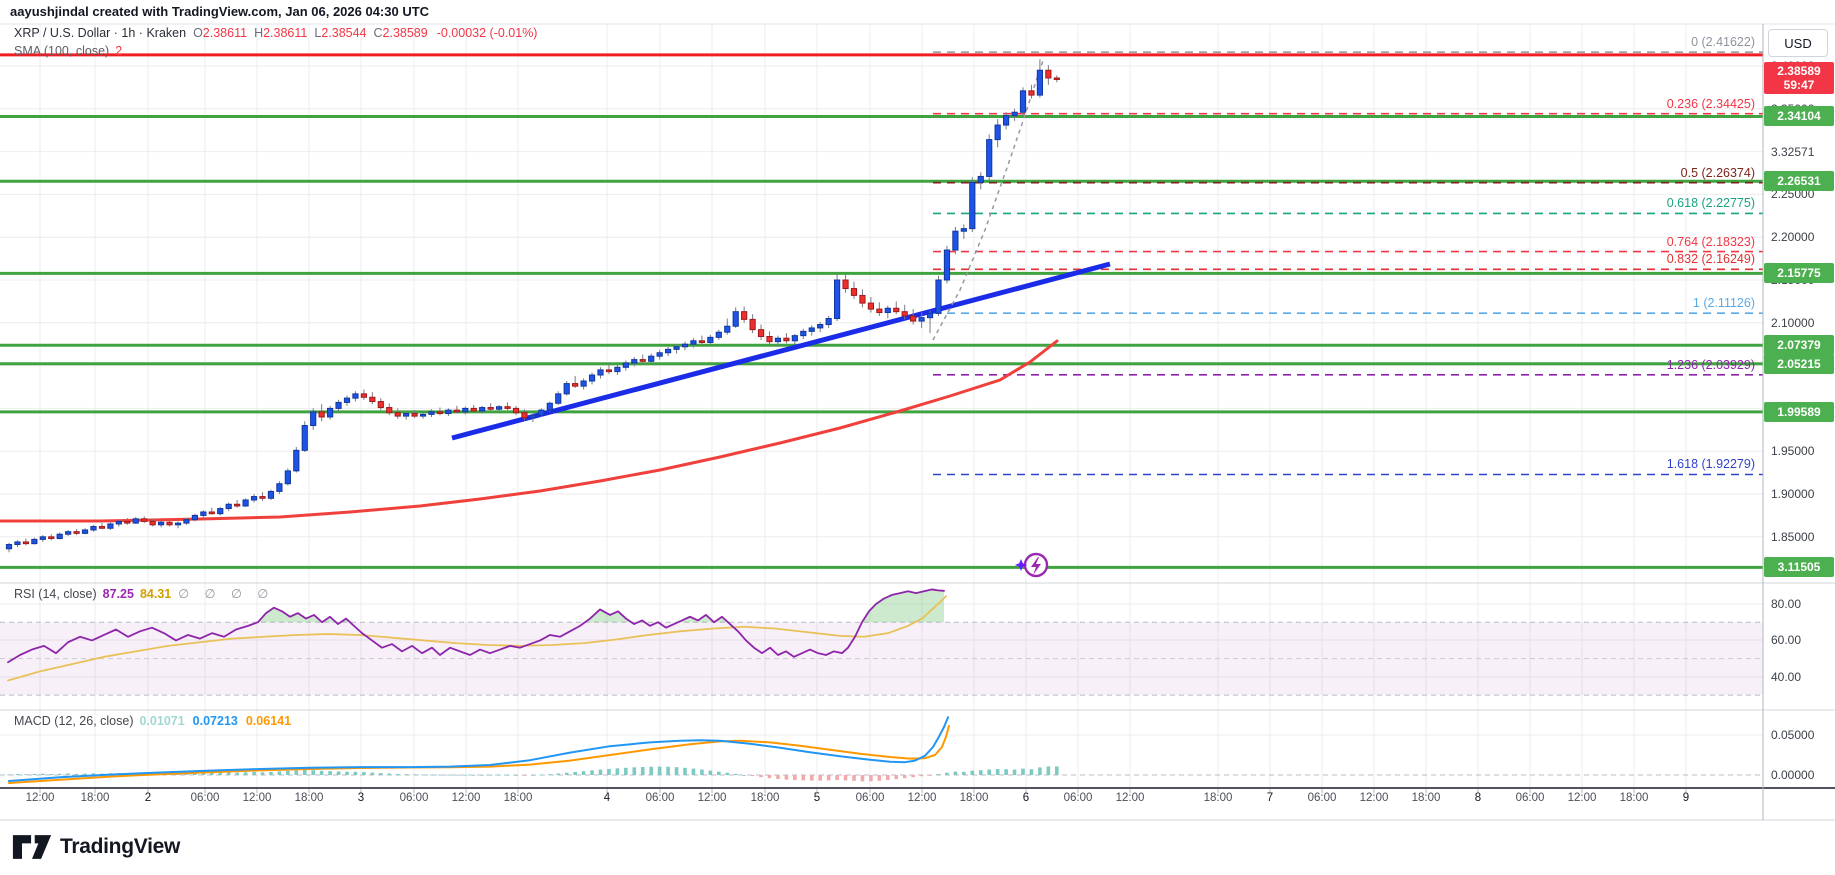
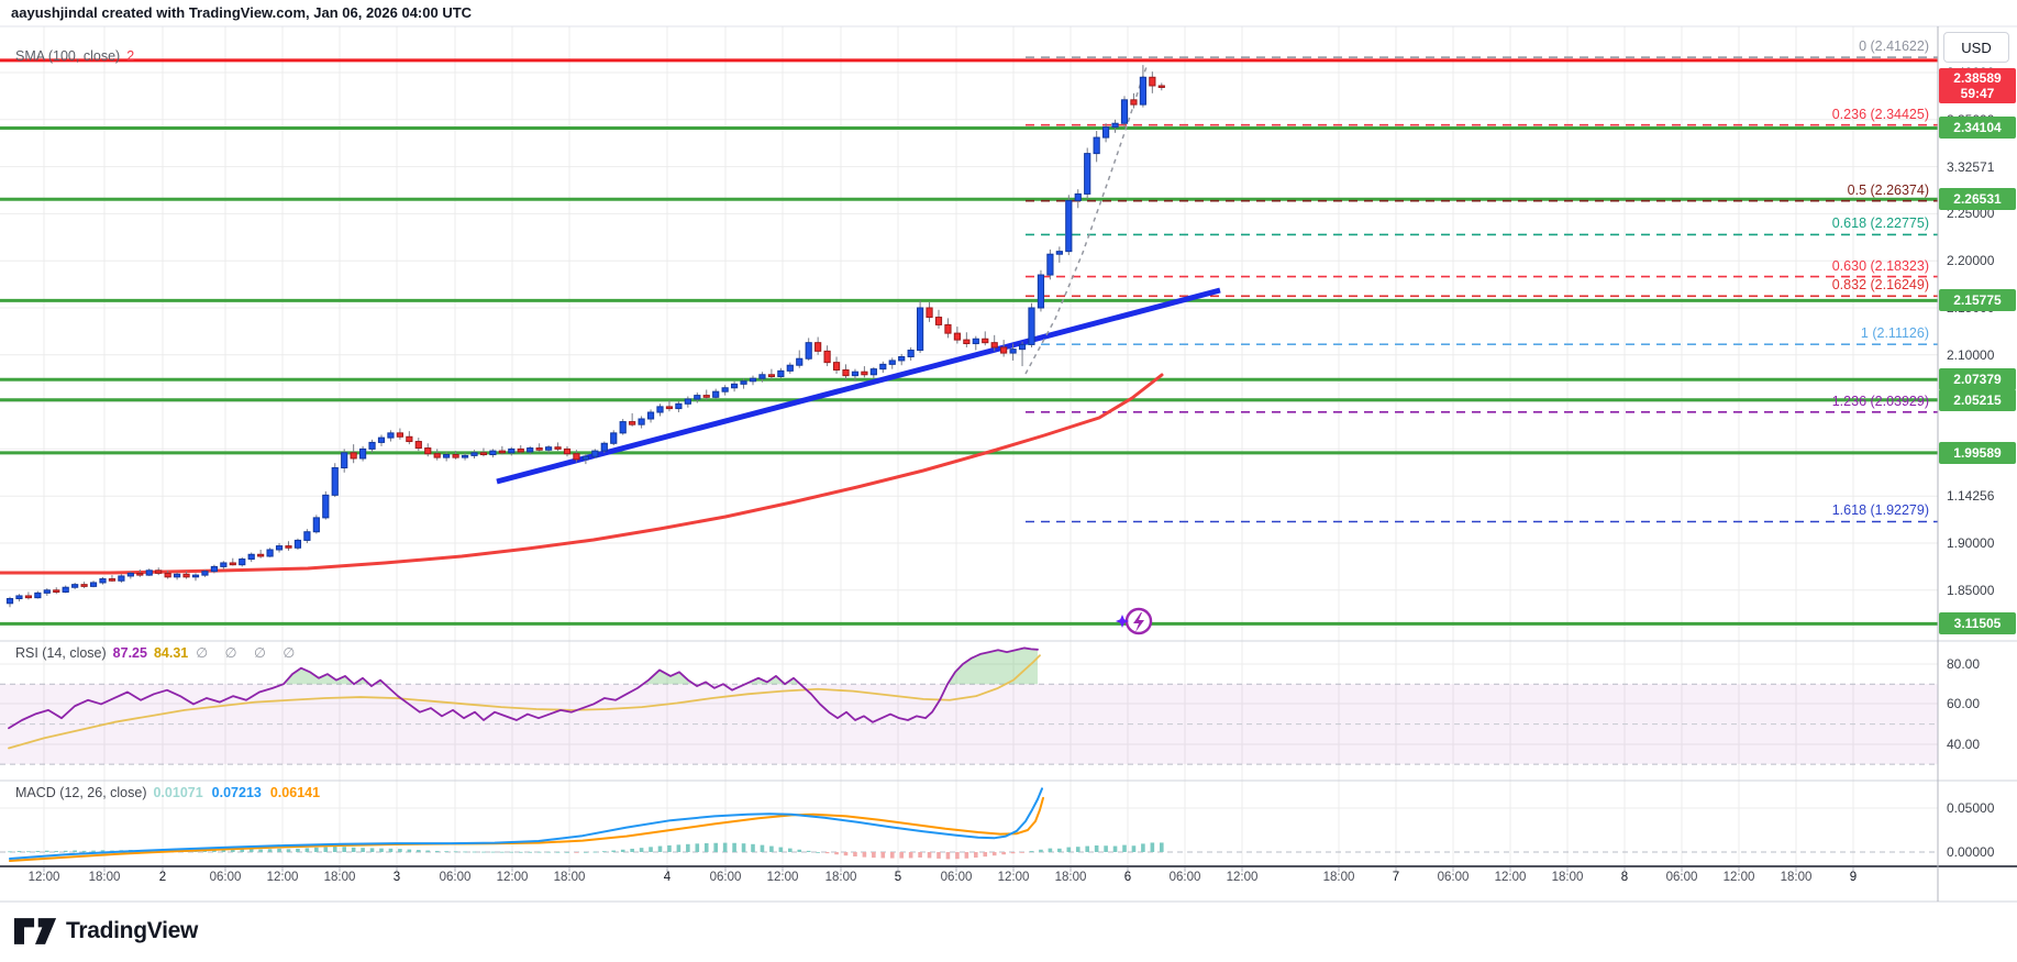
- aayushjindal created with TradingView.com, Jan 06, 2026 04:30 UTC
+ aayushjindal created with TradingView.com, Jan 06, 2026 04:00 UTC
- XRP / U.S. Dollar · 1h · Kraken O2.38611 H2.38611 L2.38544 C2.38589 -0.00032 (-0.01%)
  SMA (100, close) 2
  RSI (14, close) 87.25 84.31 ∅ ∅ ∅ ∅
  MACD (12, 26, close) 0.01071 0.07213 0.06141
  0 (2.41622)
  0.236 (2.34425)
  0.5 (2.26374)
  0.618 (2.22775)
- 0.764 (2.18323)
+ 0.630 (2.18323)
  0.832 (2.16249)
  1 (2.11126)
  1.236 (2.03929)
  1.618 (1.92279)
  3.32571
  2.25000
  2.20000
  2.10000
- 1.95000
+ 1.14256
  1.90000
  1.85000
  80.00
  60.00
  40.00
  0.05000
  0.00000
  12:00
  18:00
  2
  06:00
  12:00
  18:00
  3
  06:00
  12:00
  18:00
  4
  06:00
  12:00
  18:00
  5
  06:00
  12:00
  18:00
  6
  06:00
  12:00
  18:00
  7
  06:00
  12:00
  18:00
  8
  06:00
  12:00
  18:00
  9
  2.34104
  2.26531
  2.15775
  2.07379
  2.05215
  1.99589
  3.11505
  2.38589
  59:47
  USD
  TradingView
